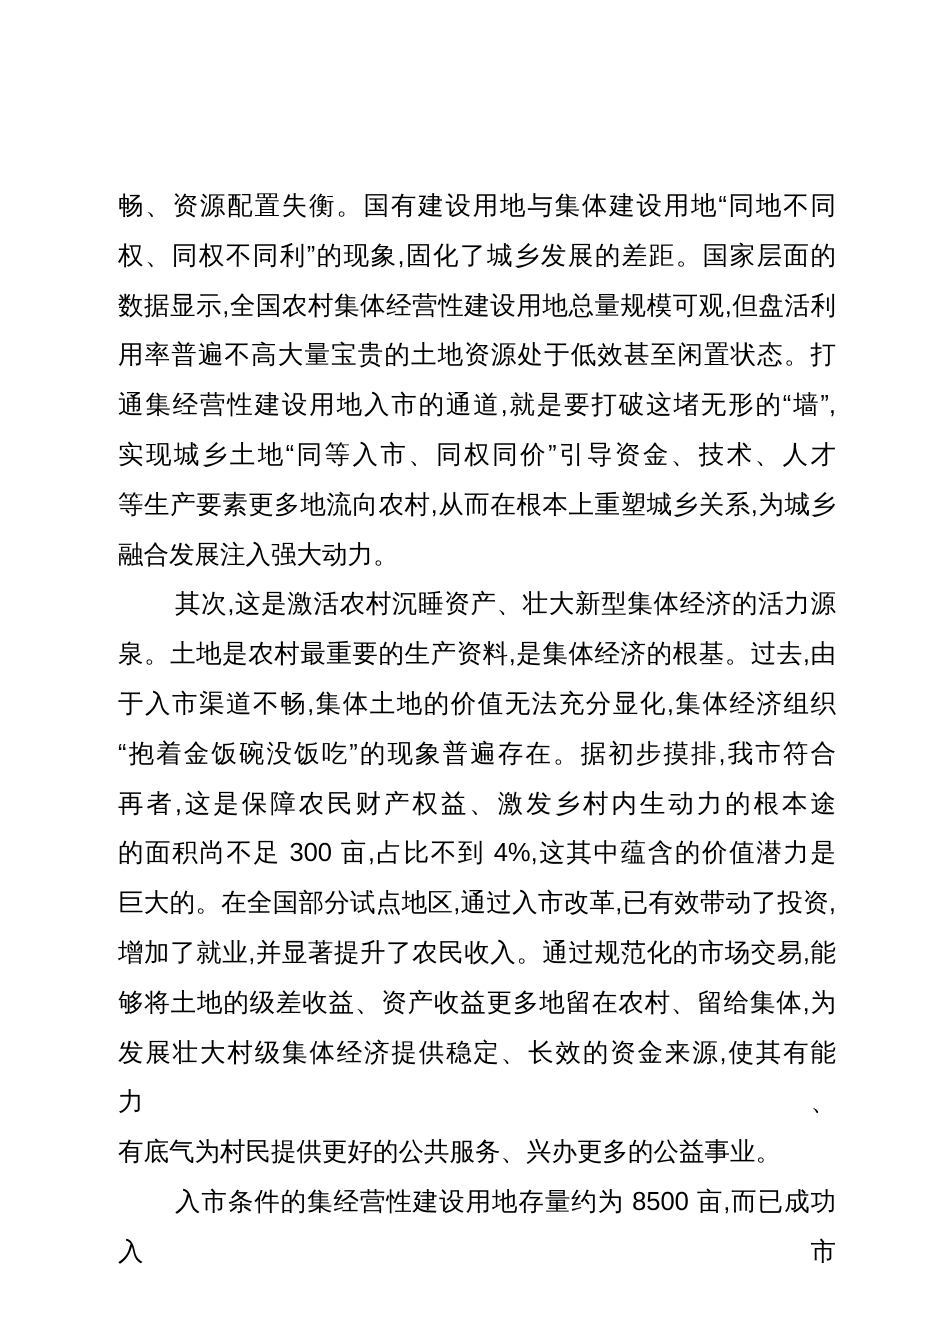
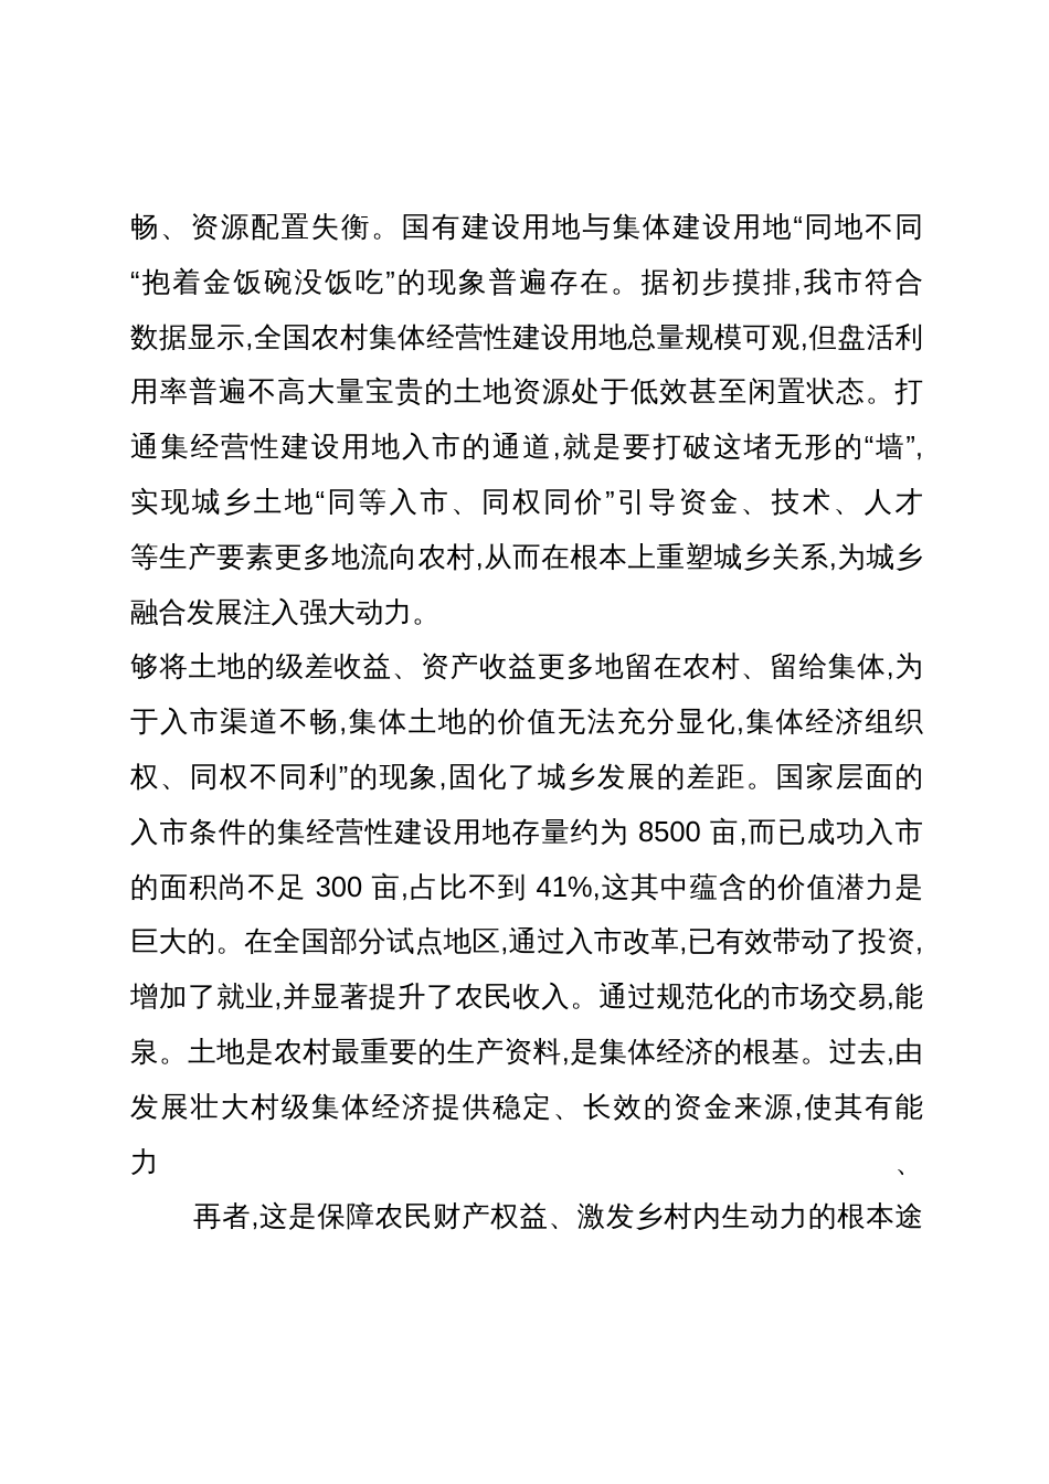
  畅、资源配置失衡。国有建设用地与集体建设用地“同地不同
- 权、同权不同利”的现象,固化了城乡发展的差距。国家层面的
+ “抱着金饭碗没饭吃”的现象普遍存在。据初步摸排,我市符合
  数据显示,全国农村集体经营性建设用地总量规模可观,但盘活利
  用率普遍不高大量宝贵的土地资源处于低效甚至闲置状态。打
  通集经营性建设用地入市的通道,就是要打破这堵无形的“墙”,
  实现城乡土地“同等入市、同权同价”引导资金、技术、人才
  等生产要素更多地流向农村,从而在根本上重塑城乡关系,为城乡
  融合发展注入强大动力。
- 其次,这是激活农村沉睡资产、壮大新型集体经济的活力源
- 泉。土地是农村最重要的生产资料,是集体经济的根基。过去,由
+ 够将土地的级差收益、资产收益更多地留在农村、留给集体,为
  于入市渠道不畅,集体土地的价值无法充分显化,集体经济组织
- “抱着金饭碗没饭吃”的现象普遍存在。据初步摸排,我市符合
+ 权、同权不同利”的现象,固化了城乡发展的差距。国家层面的
- 再者,这是保障农民财产权益、激发乡村内生动力的根本途
+ 入市条件的集经营性建设用地存量约为 8500 亩,而已成功入市
- 的面积尚不足 300 亩,占比不到 4%,这其中蕴含的价值潜力是
+ 的面积尚不足 300 亩,占比不到 41%,这其中蕴含的价值潜力是
  巨大的。在全国部分试点地区,通过入市改革,已有效带动了投资,
  增加了就业,并显著提升了农民收入。通过规范化的市场交易,能
- 够将土地的级差收益、资产收益更多地留在农村、留给集体,为
+ 泉。土地是农村最重要的生产资料,是集体经济的根基。过去,由
  发展壮大村级集体经济提供稳定、长效的资金来源,使其有能力、
- 有底气为村民提供更好的公共服务、兴办更多的公益事业。
- 入市条件的集经营性建设用地存量约为 8500 亩,而已成功入市
+ 再者,这是保障农民财产权益、激发乡村内生动力的根本途
